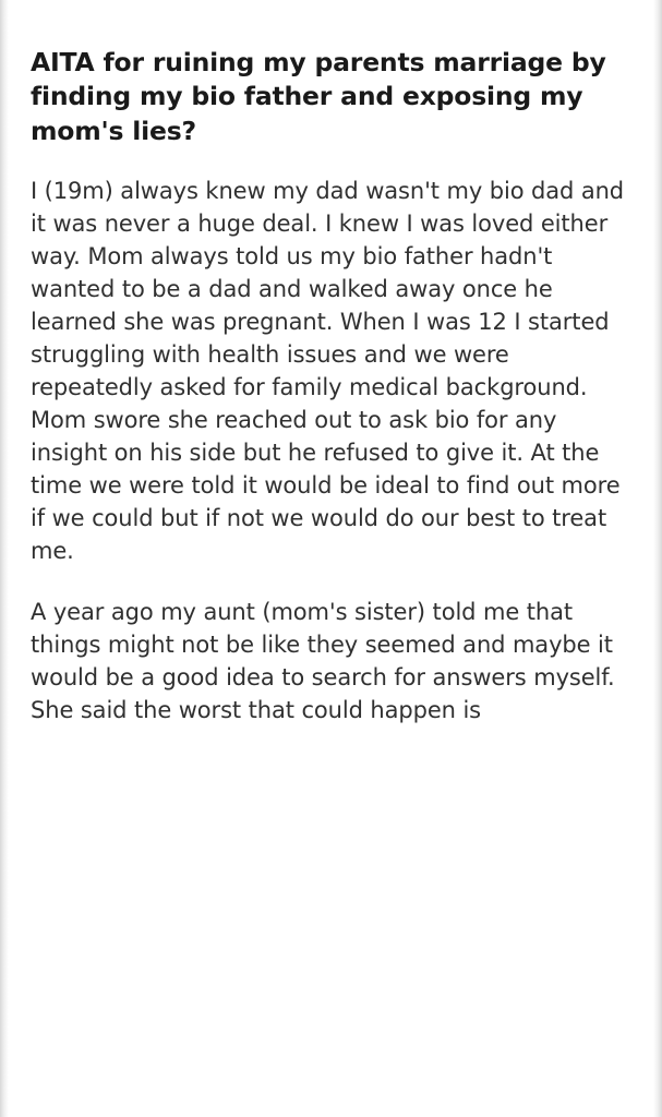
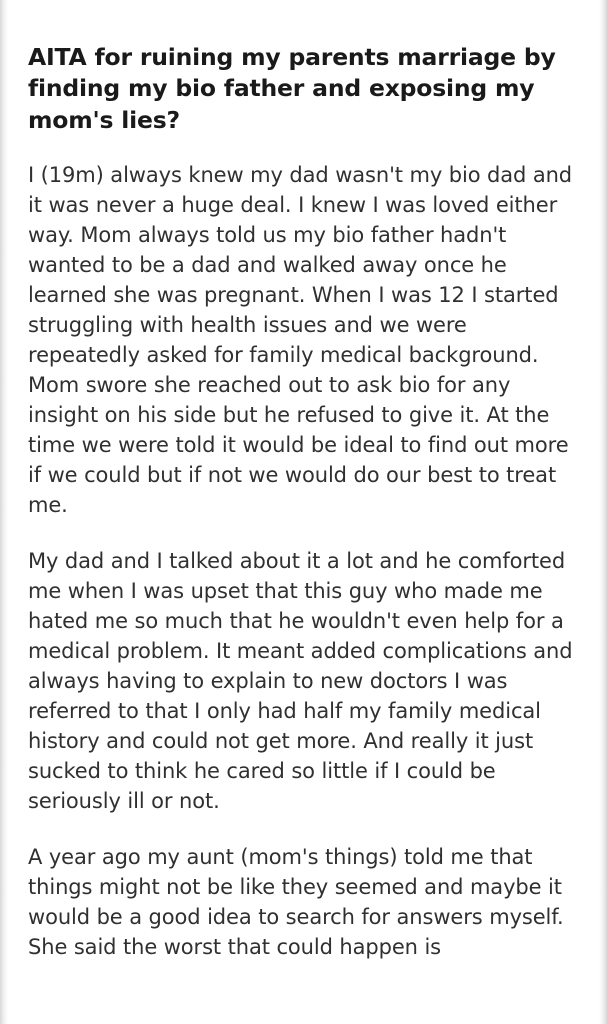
  AITA for ruining my parents marriage by finding my bio father and exposing my mom's lies?
  I (19m) always knew my dad wasn't my bio dad and it was never a huge deal. I knew I was loved either way. Mom always told us my bio father hadn't wanted to be a dad and walked away once he learned she was pregnant. When I was 12 I started struggling with health issues and we were repeatedly asked for family medical background. Mom swore she reached out to ask bio for any insight on his side but he refused to give it. At the time we were told it would be ideal to find out more if we could but if not we would do our best to treat me.
+ My dad and I talked about it a lot and he comforted me when I was upset that this guy who made me hated me so much that he wouldn't even help for a medical problem. It meant added complications and always having to explain to new doctors I was referred to that I only had half my family medical history and could not get more. And really it just sucked to think he cared so little if I could be seriously ill or not.
- A year ago my aunt (mom's sister) told me that things might not be like they seemed and maybe it would be a good idea to search for answers myself. She said the worst that could happen is
+ A year ago my aunt (mom's things) told me that things might not be like they seemed and maybe it would be a good idea to search for answers myself. She said the worst that could happen is
